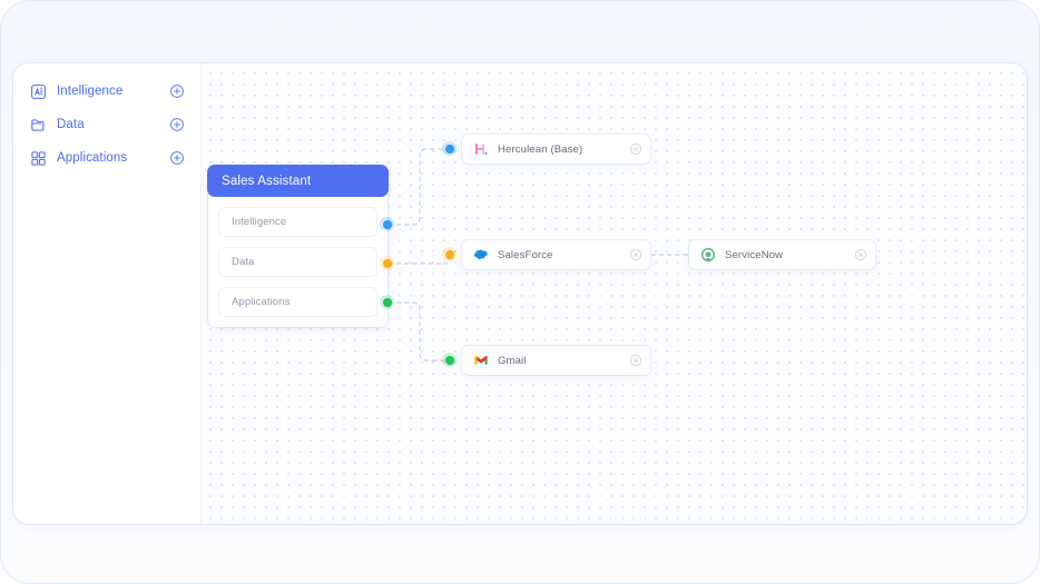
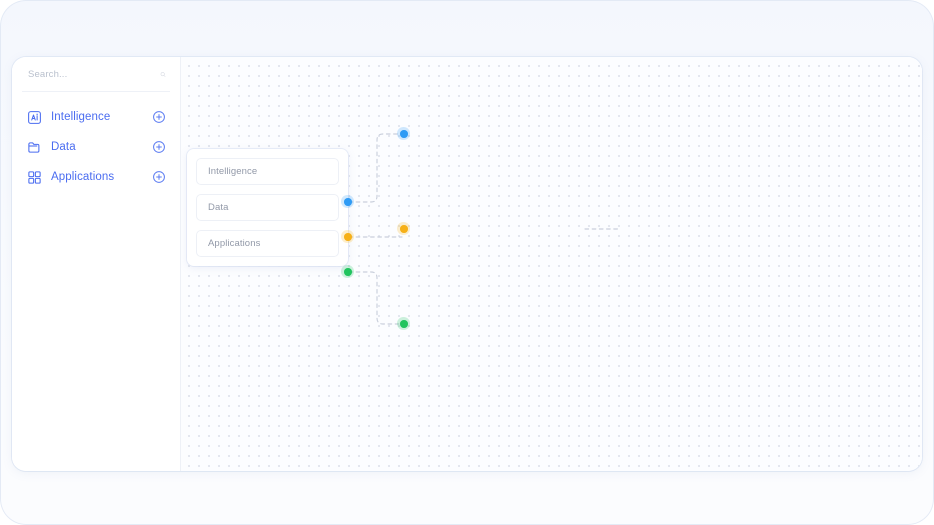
+ Search...
  Intelligence
  Data
  Applications
- Sales Assistant
  Intelligence
  Data
  Applications
- Herculean (Base)
- SalesForce
- ServiceNow
- Gmail
